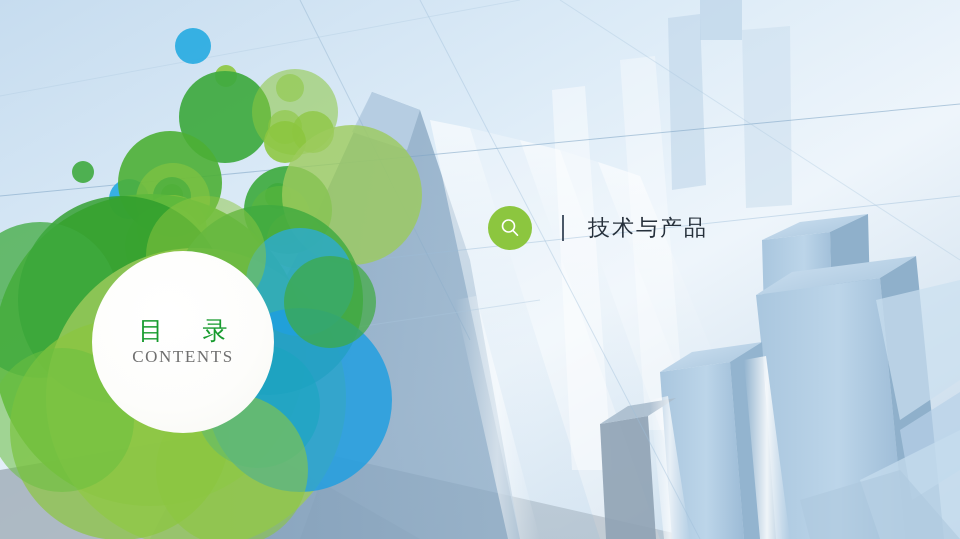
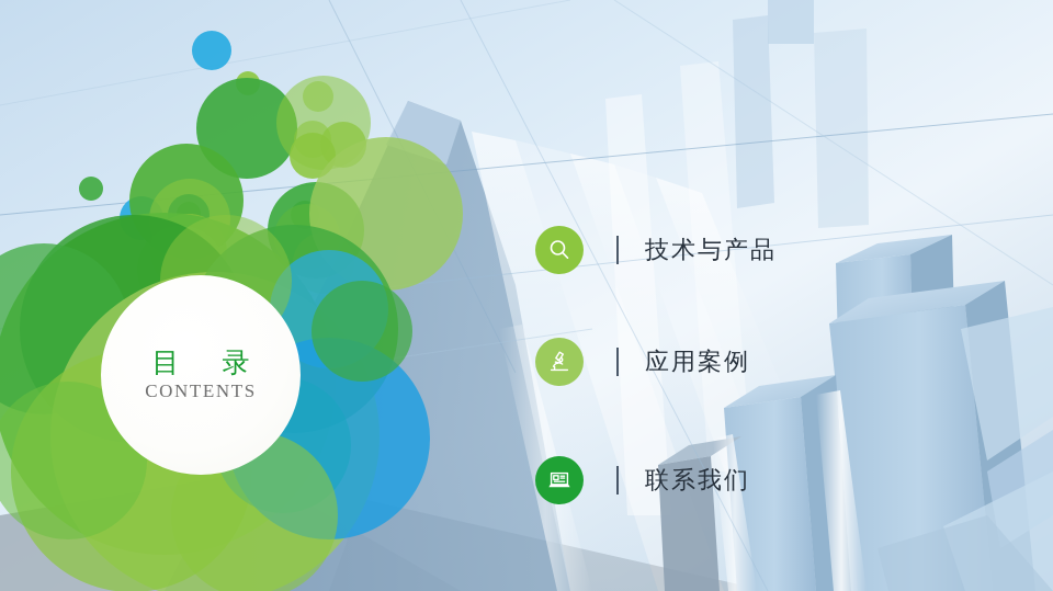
  目 录
  CONTENTS
  技术与产品
+ 应用案例
+ 联系我们
